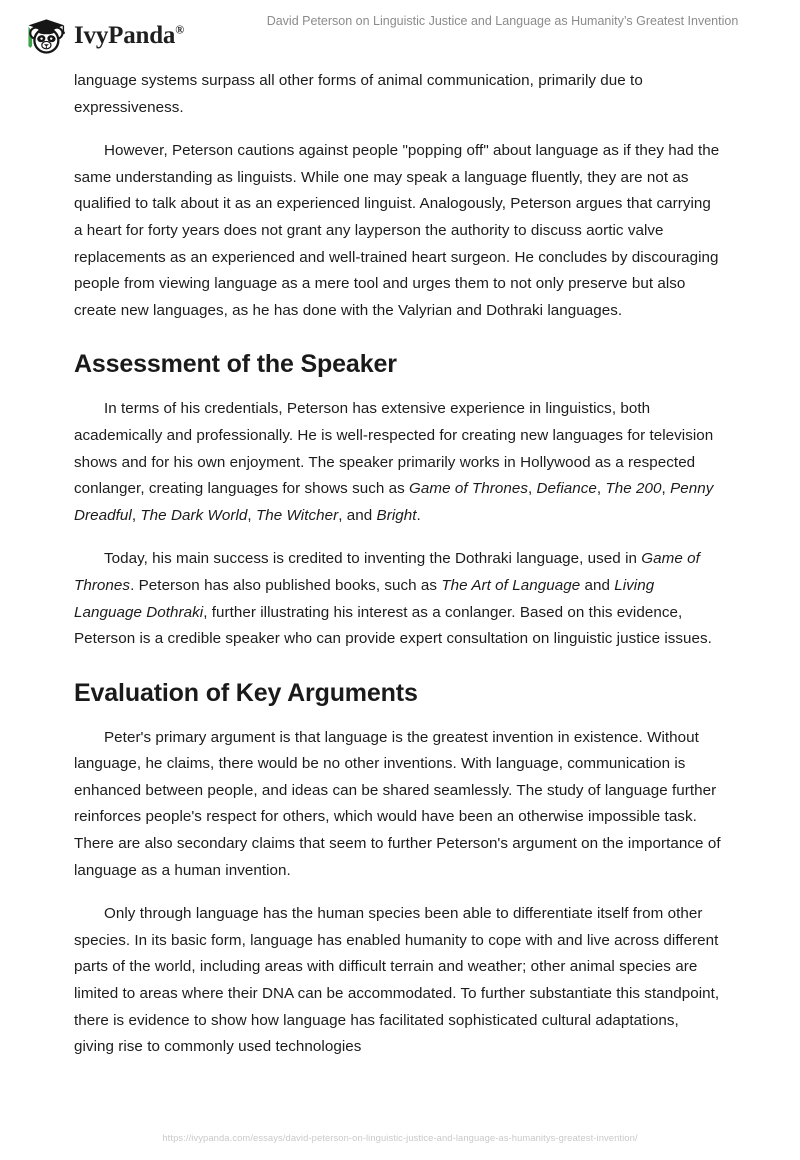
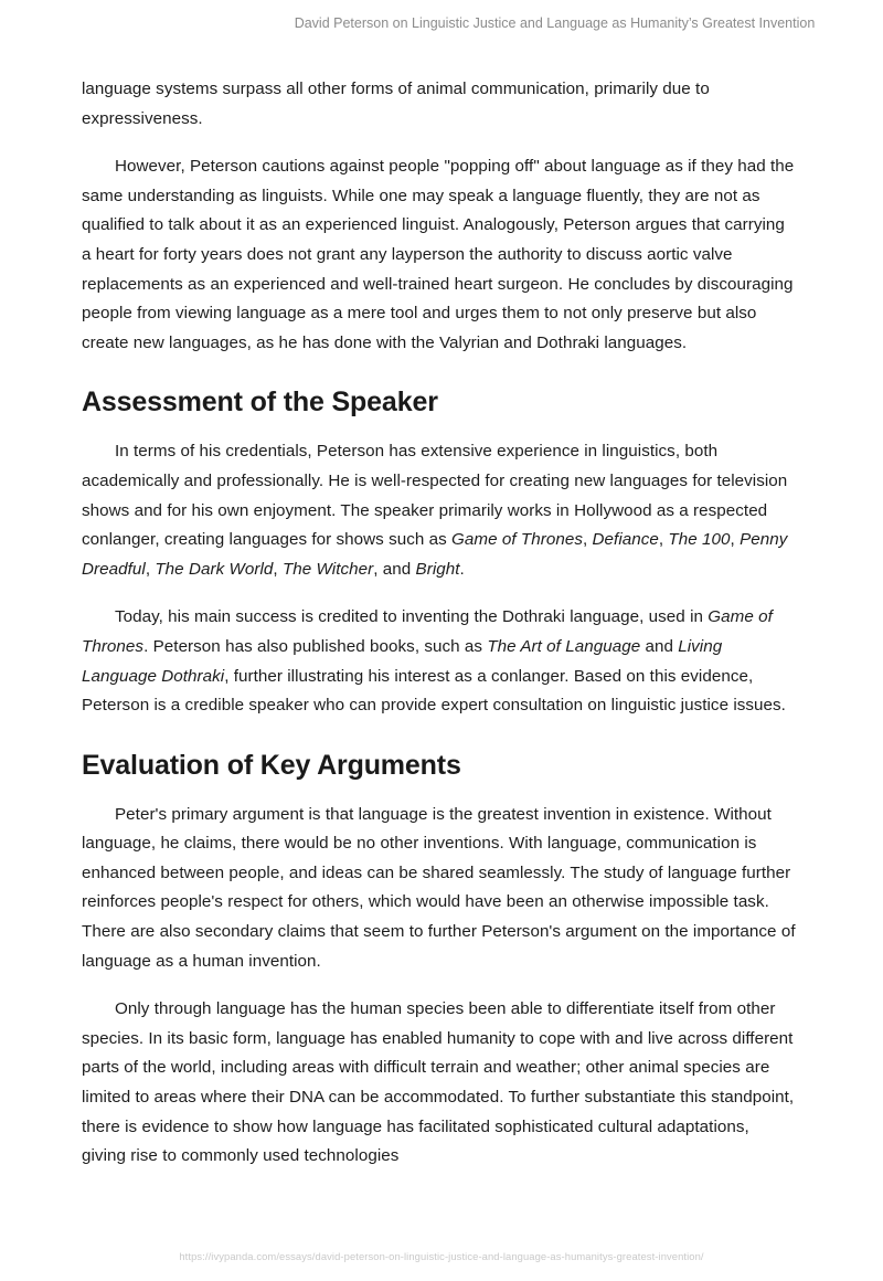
- IvyPanda®
  David Peterson on Linguistic Justice and Language as Humanity’s Greatest Invention
  language systems surpass all other forms of animal communication, primarily due to expressiveness.
  However, Peterson cautions against people "popping off" about language as if they had the same understanding as linguists. While one may speak a language fluently, they are not as qualified to talk about it as an experienced linguist. Analogously, Peterson argues that carrying a heart for forty years does not grant any layperson the authority to discuss aortic valve replacements as an experienced and well-trained heart surgeon. He concludes by discouraging people from viewing language as a mere tool and urges them to not only preserve but also create new languages, as he has done with the Valyrian and Dothraki languages.
  Assessment of the Speaker
- In terms of his credentials, Peterson has extensive experience in linguistics, both academically and professionally. He is well-respected for creating new languages for television shows and for his own enjoyment. The speaker primarily works in Hollywood as a respected conlanger, creating languages for shows such as Game of Thrones, Defiance, The 200, Penny Dreadful, The Dark World, The Witcher, and Bright.
+ In terms of his credentials, Peterson has extensive experience in linguistics, both academically and professionally. He is well-respected for creating new languages for television shows and for his own enjoyment. The speaker primarily works in Hollywood as a respected conlanger, creating languages for shows such as Game of Thrones, Defiance, The 100, Penny Dreadful, The Dark World, The Witcher, and Bright.
  Today, his main success is credited to inventing the Dothraki language, used in Game of Thrones. Peterson has also published books, such as The Art of Language and Living Language Dothraki, further illustrating his interest as a conlanger. Based on this evidence, Peterson is a credible speaker who can provide expert consultation on linguistic justice issues.
  Evaluation of Key Arguments
  Peter's primary argument is that language is the greatest invention in existence. Without language, he claims, there would be no other inventions. With language, communication is enhanced between people, and ideas can be shared seamlessly. The study of language further reinforces people's respect for others, which would have been an otherwise impossible task. There are also secondary claims that seem to further Peterson's argument on the importance of language as a human invention.
  Only through language has the human species been able to differentiate itself from other species. In its basic form, language has enabled humanity to cope with and live across different parts of the world, including areas with difficult terrain and weather; other animal species are limited to areas where their DNA can be accommodated. To further substantiate this standpoint, there is evidence to show how language has facilitated sophisticated cultural adaptations, giving rise to commonly used technologies
  https://ivypanda.com/essays/david-peterson-on-linguistic-justice-and-language-as-humanitys-greatest-invention/
